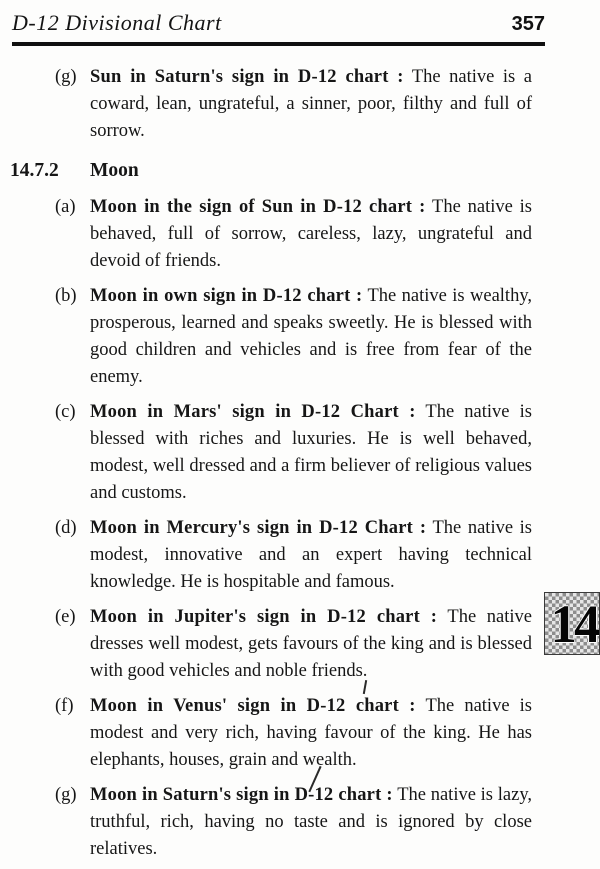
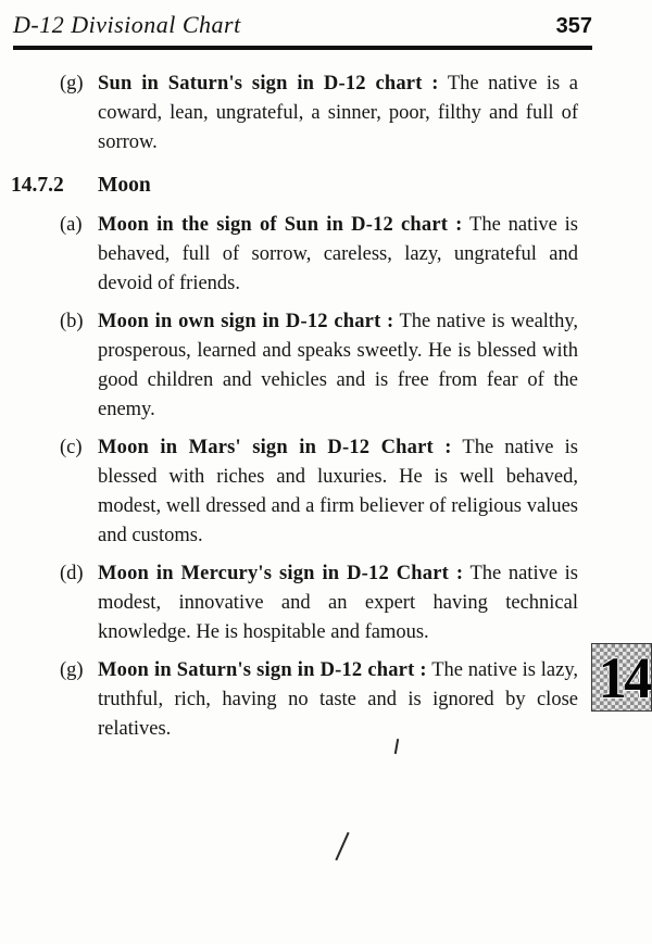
  D-12 Divisional Chart
  357
  (g)
  Sun in Saturn's sign in D-12 chart : The native is a coward, lean, ungrateful, a sinner, poor, filthy and full of sorrow.
  14.7.2
  Moon
  (a)
  Moon in the sign of Sun in D-12 chart : The native is behaved, full of sorrow, careless, lazy, ungrateful and devoid of friends.
  (b)
  Moon in own sign in D-12 chart : The native is wealthy, prosperous, learned and speaks sweetly. He is blessed with good children and vehicles and is free from fear of the enemy.
  (c)
  Moon in Mars' sign in D-12 Chart : The native is blessed with riches and luxuries. He is well behaved, modest, well dressed and a firm believer of religious values and customs.
  (d)
  Moon in Mercury's sign in D-12 Chart : The native is modest, innovative and an expert having technical knowledge. He is hospitable and famous.
- (e)
- Moon in Jupiter's sign in D-12 chart : The native dresses well modest, gets favours of the king and is blessed with good vehicles and noble friends.
- (f)
- Moon in Venus' sign in D-12 chart : The native is modest and very rich, having favour of the king. He has elephants, houses, grain and wealth.
  (g)
  Moon in Saturn's sign in D-12 chart : The native is lazy, truthful, rich, having no taste and is ignored by close relatives.
  14
